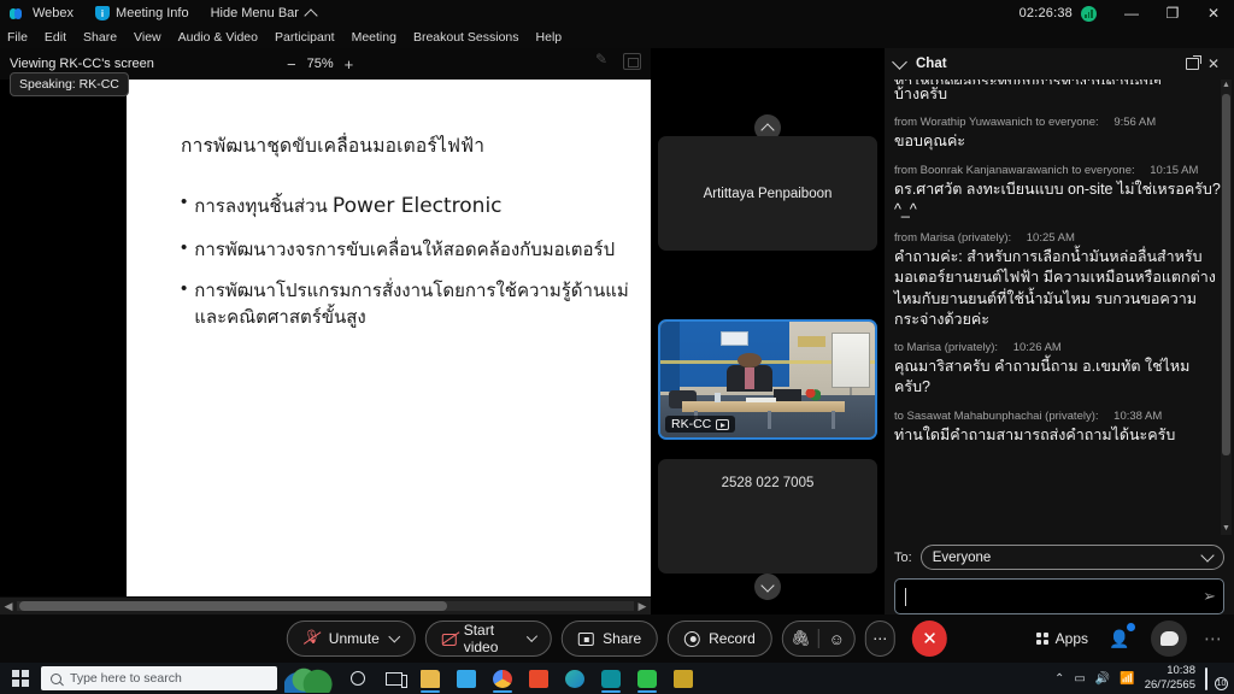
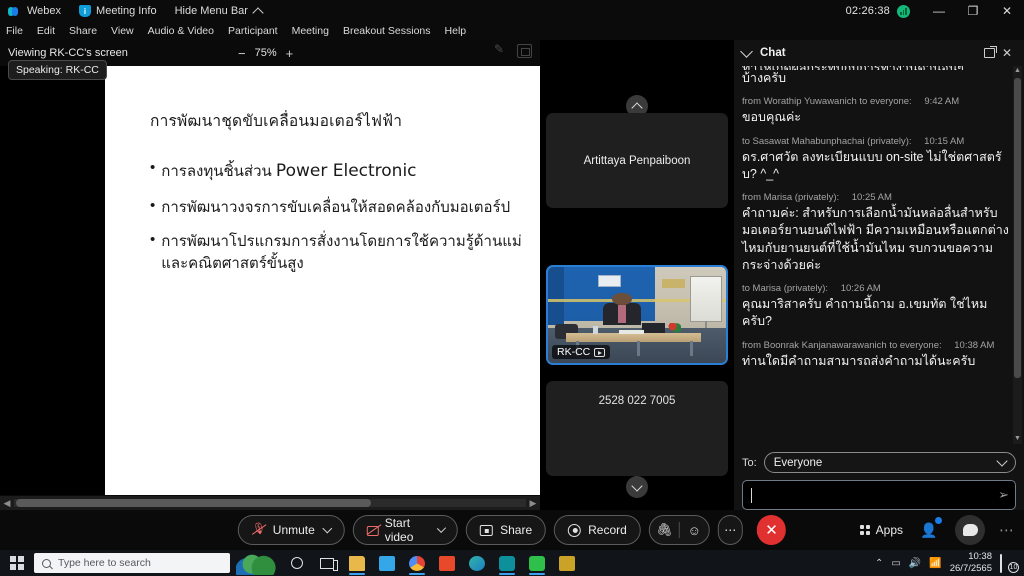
  Webex
  i
  Meeting Info
  Hide Menu Bar
  02:26:38
  —
  ❐
  ✕
  File
  Edit
  Share
  View
  Audio & Video
  Participant
  Meeting
  Breakout Sessions
  Help
  Viewing RK-CC's screen
  −
  75%
  +
  Speaking: RK-CC
  การพัฒนาชุดขับเคลื่อนมอเตอร์ไฟฟ้า
  •
  การลงทุนชิ้นส่วน Power Electronic
  •
  การพัฒนาวงจรการขับเคลื่อนให้สอดคล้องกับมอเตอร์ป
  •
  การพัฒนาโปรแกรมการสั่งงานโดยการใช้ความรู้ด้านแม่ และคณิตศาสตร์ขั้นสูง
  ◀
  ▶
  Artittaya Penpaiboon
  RK-CC
  2528 022 7005
  Chat
  ✕
  ทำให้เกิดผลกระทบกับการทำงานด้านอื่นๆ
  บ้างครับ
- from Worathip Yuwawanich to everyone: 9:56 AM
+ from Worathip Yuwawanich to everyone: 9:42 AM
  ขอบคุณค่ะ
- from Boonrak Kanjanawarawanich to everyone: 10:15 AM
+ to Sasawat Mahabunphachai (privately): 10:15 AM
- ดร.ศาศวัต ลงทะเบียนแบบ on-site ไม่ใช่เหรอครับ? ^_^
+ ดร.ศาศวัต ลงทะเบียนแบบ on-site ไม่ใช่ตศาสตรับ? ^_^
  from Marisa (privately): 10:25 AM
  คำถามค่ะ: สำหรับการเลือกน้ำมันหล่อลื่นสำหรับมอเตอร์ยานยนต์ไฟฟ้า มีความเหมือนหรือแตกต่างไหมกับยานยนต์ที่ใช้น้ำมันไหม รบกวนขอความกระจ่างด้วยค่ะ
  to Marisa (privately): 10:26 AM
  คุณมาริสาครับ คำถามนี้ถาม อ.เขมทัต ใช่ไหมครับ?
- to Sasawat Mahabunphachai (privately): 10:38 AM
+ from Boonrak Kanjanawarawanich to everyone: 10:38 AM
  ท่านใดมีคำถามสามารถส่งคำถามได้นะครับ
  To:
  Everyone
  ➢
  Unmute
  Start video
  Share
  Record
  🖇
  ☺
  ⋯
  ✕
  Apps
  👤
  ⋯
  Type here to search
  ⌃
  ▭
  🔊
  📶
  10:38
  26/7/2565
